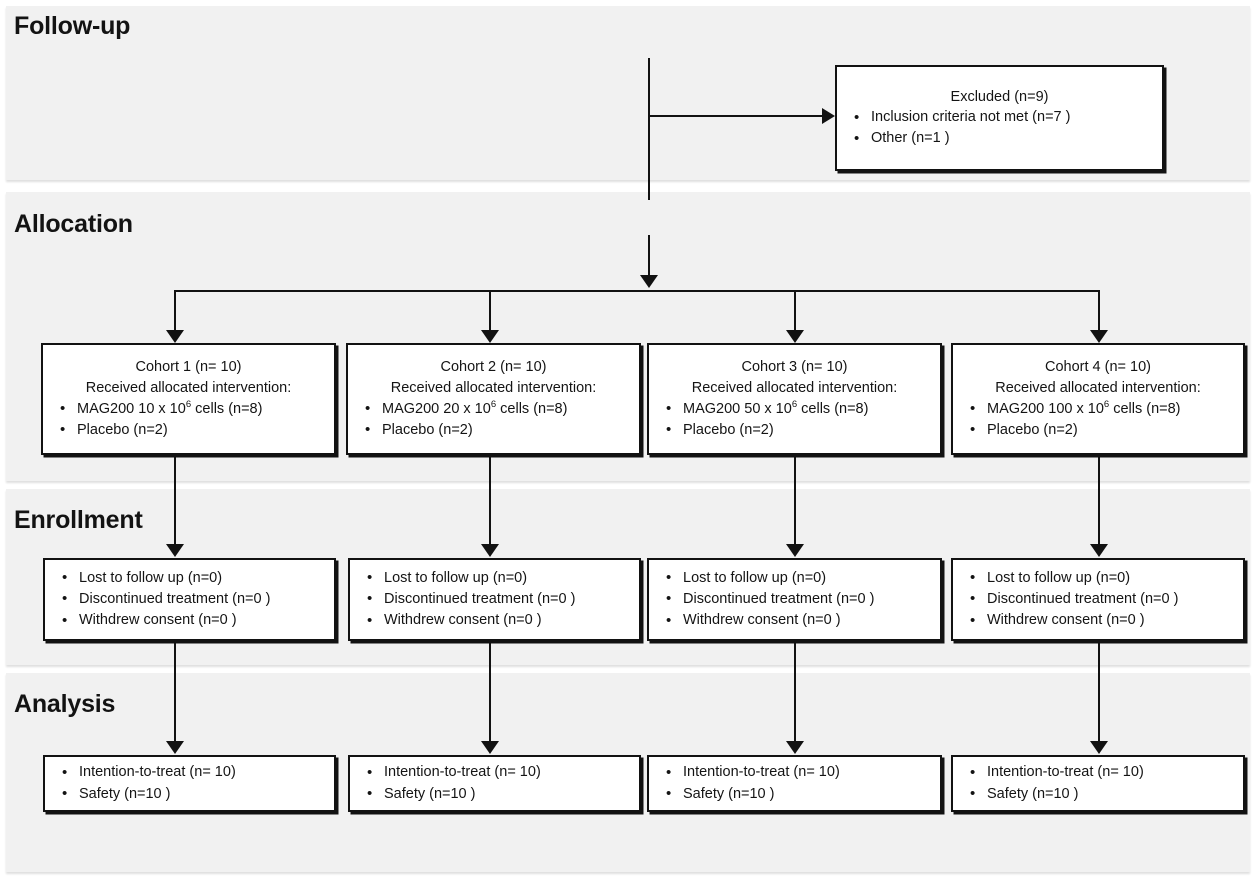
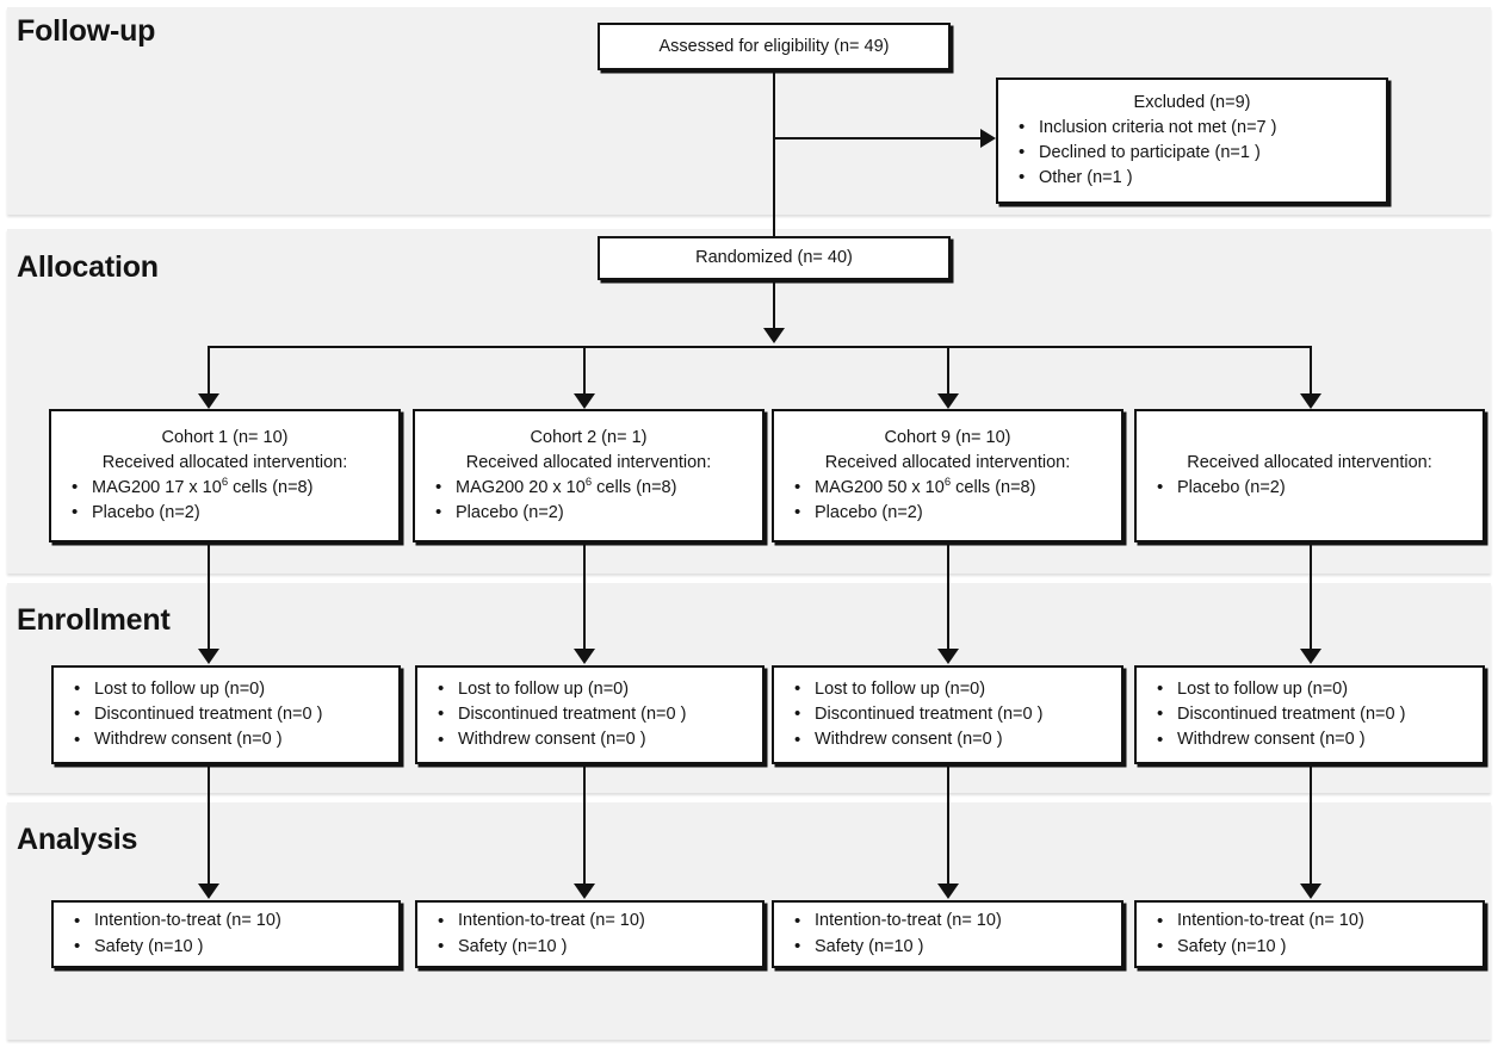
  Follow-up
  Allocation
  Enrollment
  Analysis
+ Assessed for eligibility (n= 49)
  Excluded (n=9)
  Inclusion criteria not met (n=7 )
+ Declined to participate (n=1 )
  Other (n=1 )
+ Randomized (n= 40)
  Cohort 1 (n= 10)
  Received allocated intervention:
- MAG200 10 x 106 cells (n=8)
+ MAG200 17 x 106 cells (n=8)
  Placebo (n=2)
- Cohort 2 (n= 10)
+ Cohort 2 (n= 1)
  Received allocated intervention:
  MAG200 20 x 106 cells (n=8)
  Placebo (n=2)
- Cohort 3 (n= 10)
+ Cohort 9 (n= 10)
  Received allocated intervention:
  MAG200 50 x 106 cells (n=8)
  Placebo (n=2)
- Cohort 4 (n= 10)
  Received allocated intervention:
- MAG200 100 x 106 cells (n=8)
  Placebo (n=2)
  Lost to follow up (n=0)
  Discontinued treatment (n=0 )
  Withdrew consent (n=0 )
  Lost to follow up (n=0)
  Discontinued treatment (n=0 )
  Withdrew consent (n=0 )
  Lost to follow up (n=0)
  Discontinued treatment (n=0 )
  Withdrew consent (n=0 )
  Lost to follow up (n=0)
  Discontinued treatment (n=0 )
  Withdrew consent (n=0 )
  Intention-to-treat (n= 10)
  Safety (n=10 )
  Intention-to-treat (n= 10)
  Safety (n=10 )
  Intention-to-treat (n= 10)
  Safety (n=10 )
  Intention-to-treat (n= 10)
  Safety (n=10 )
